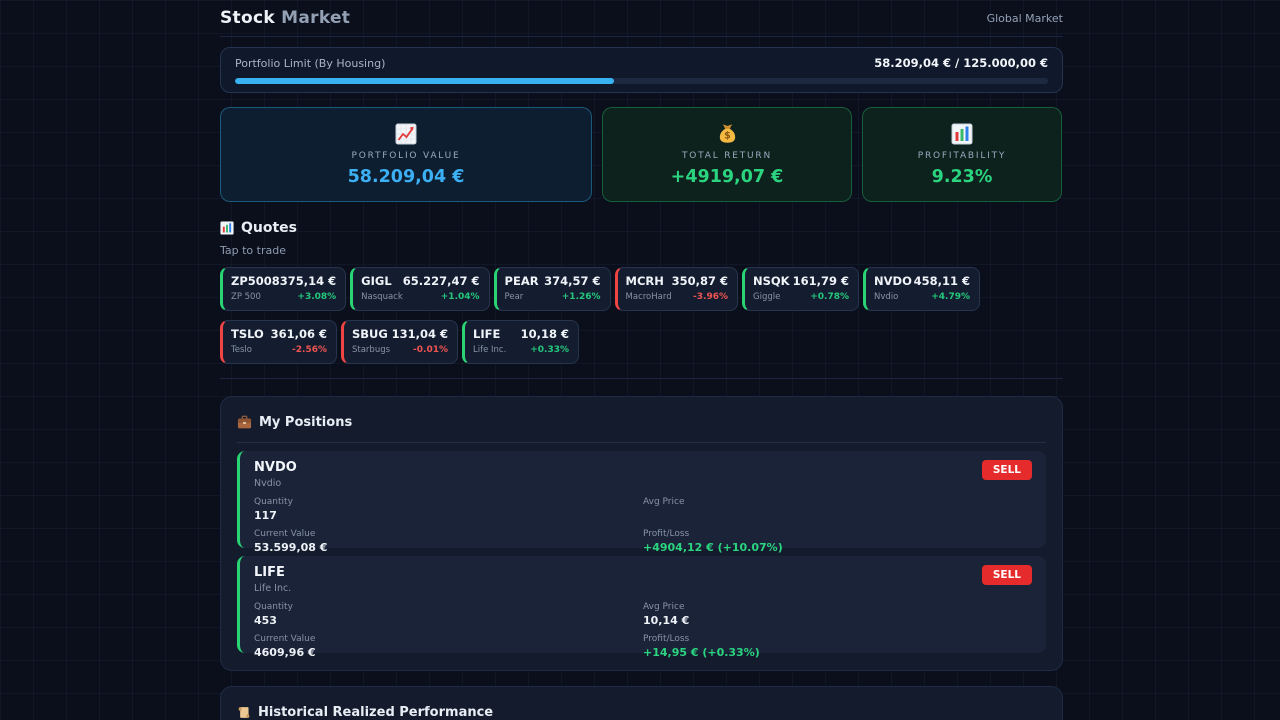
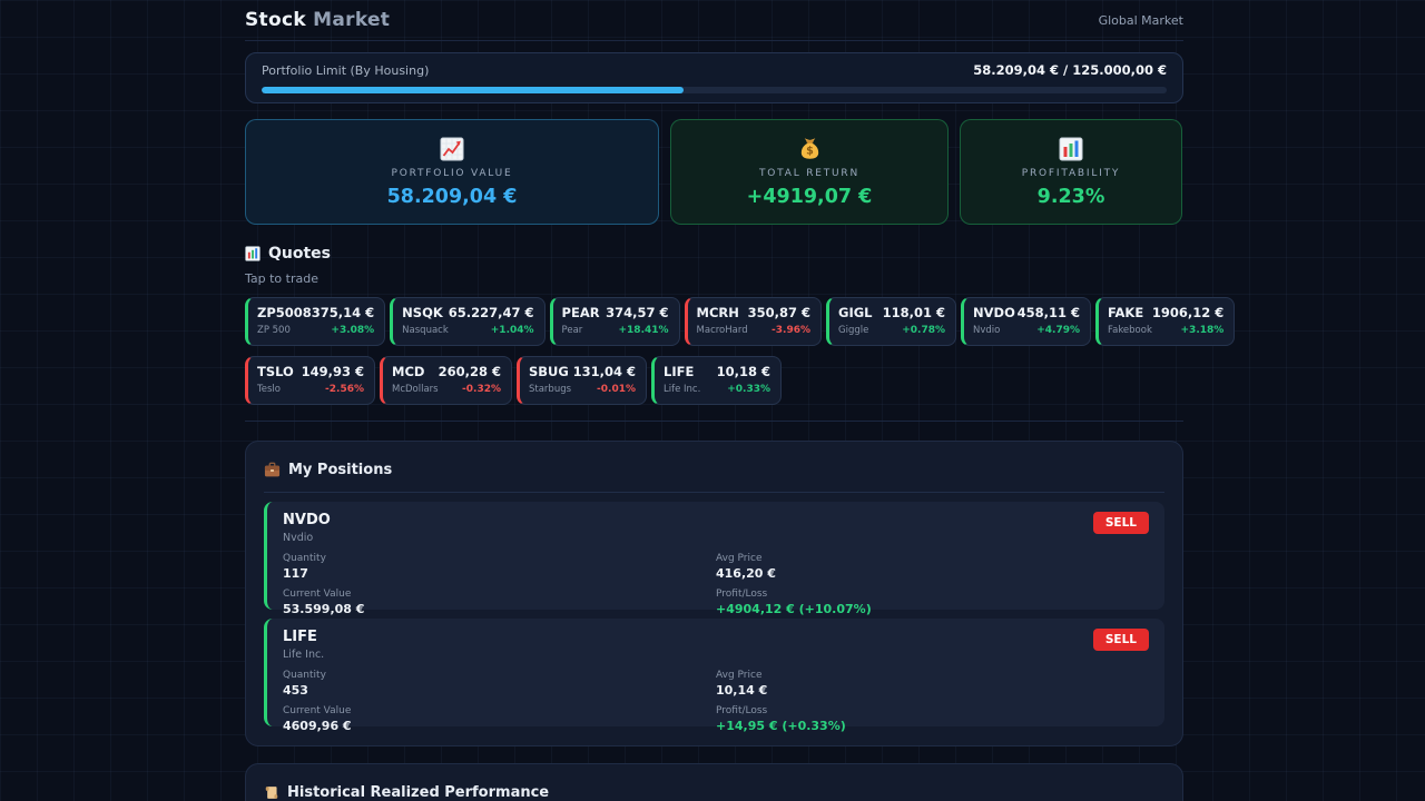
  Stock Market
  Global Market
  Portfolio Limit (By Housing)
  58.209,04 € / 125.000,00 €
  PORTFOLIO VALUE
  58.209,04 €
  $
  TOTAL RETURN
  +4919,07 €
  PROFITABILITY
  9.23%
  Quotes
  Tap to trade
  ZP500
  ZP 500
  8375,14 €
  +3.08%
- GIGL
+ NSQK
  Nasquack
  65.227,47 €
  +1.04%
  PEAR
  Pear
  374,57 €
- +1.26%
+ +18.41%
  MCRH
  MacroHard
  350,87 €
  -3.96%
- NSQK
+ GIGL
  Giggle
- 161,79 €
+ 118,01 €
  +0.78%
  NVDO
  Nvdio
  458,11 €
  +4.79%
+ FAKE
+ Fakebook
+ 1906,12 €
+ +3.18%
  TSLO
  Teslo
- 361,06 €
+ 149,93 €
  -2.56%
+ MCD
+ McDollars
+ 260,28 €
+ -0.32%
  SBUG
  Starbugs
  131,04 €
  -0.01%
  LIFE
  Life Inc.
  10,18 €
  +0.33%
  My Positions
  NVDO
  Nvdio
  SELL
  Quantity
  117
  Avg Price
+ 416,20 €
  Current Value
  53.599,08 €
  Profit/Loss
  +4904,12 € (+10.07%)
  LIFE
  Life Inc.
  SELL
  Quantity
  453
  Avg Price
  10,14 €
  Current Value
  4609,96 €
  Profit/Loss
  +14,95 € (+0.33%)
  Historical Realized Performance
